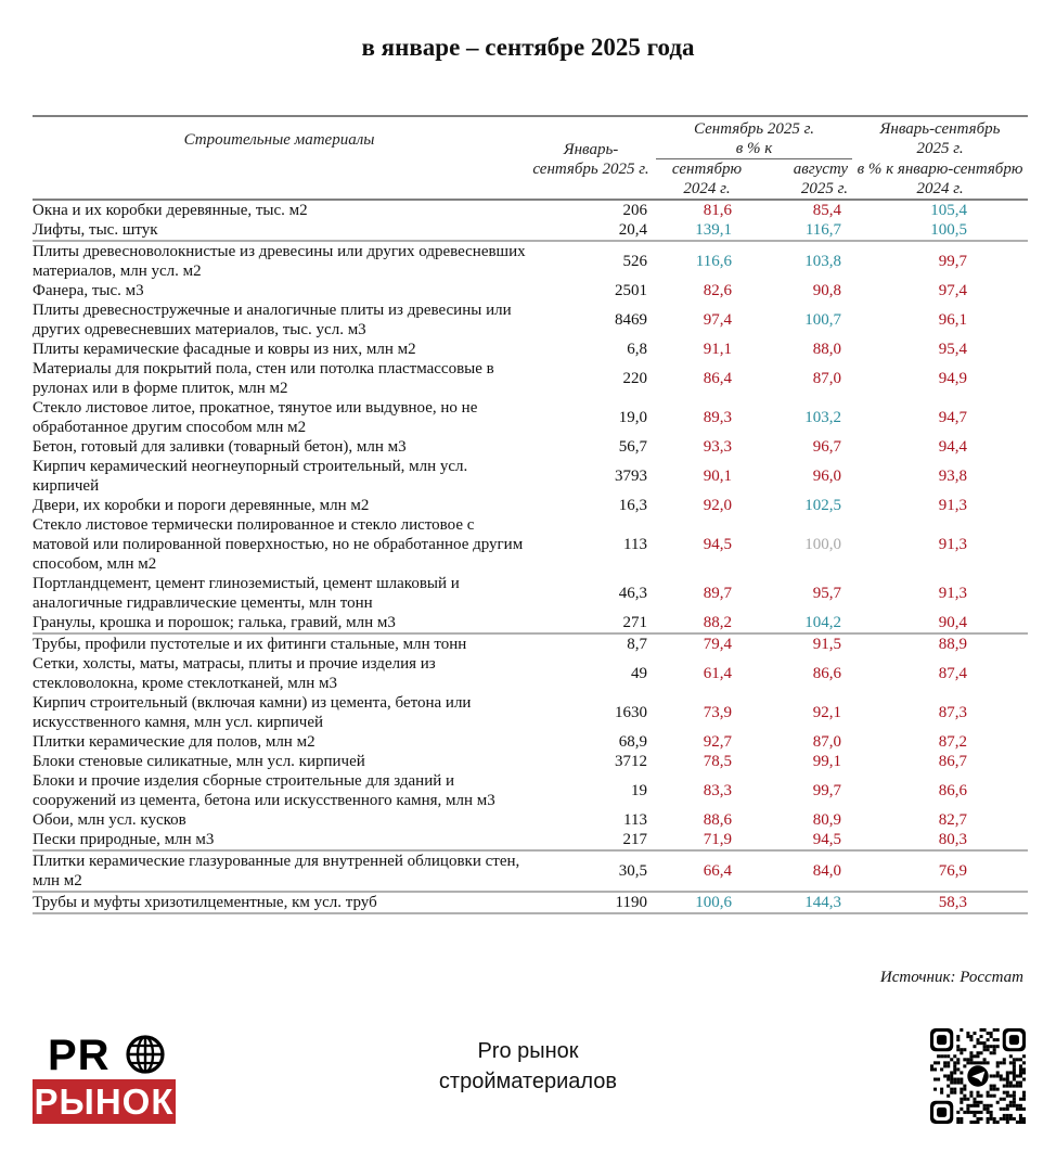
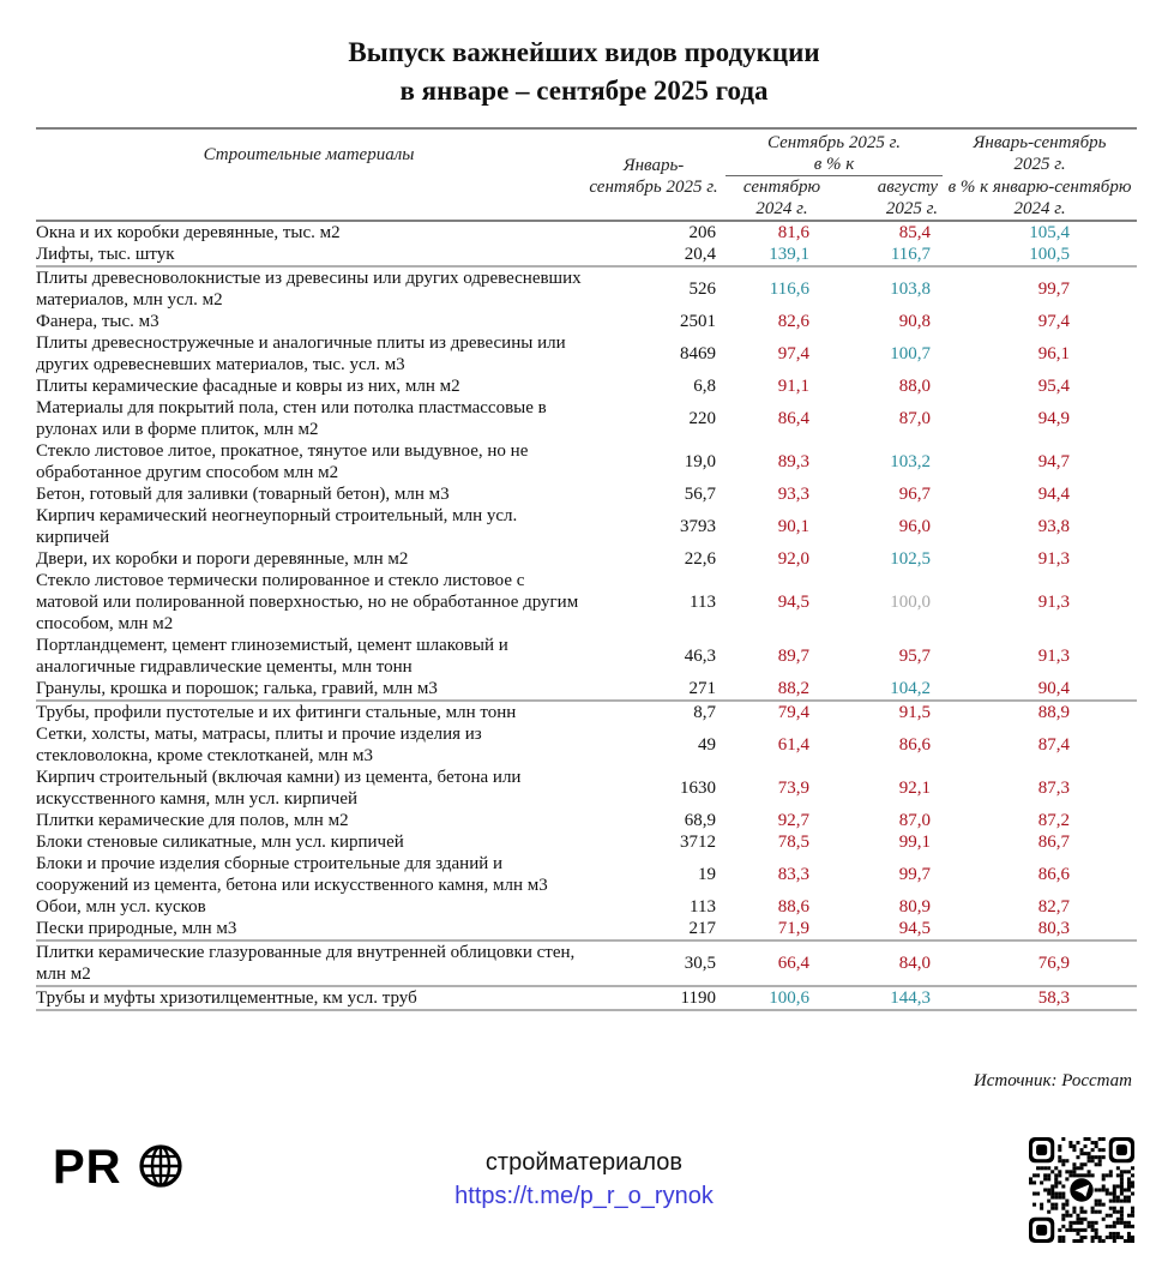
+ Выпуск важнейших видов продукции
  в январе – сентябре 2025 года
  Строительные материалы	Январь-	Сентябрь 2025 г. в % к	Январь-сентябрь 2025 г.
  	сентябрь 2025 г.	сентябрю 2024 г.	августу 2025 г.	в % к январю-сентябрю 2024 г.
  Окна и их коробки деревянные, тыс. м2	206	81,6	85,4	105,4
  Лифты, тыс. штук	20,4	139,1	116,7	100,5
  Плиты древесноволокнистые из древесины или других одревесневших материалов, млн усл. м2	526	116,6	103,8	99,7
  Фанера, тыс. м3	2501	82,6	90,8	97,4
  Плиты древесностружечные и аналогичные плиты из древесины или других одревесневших материалов, тыс. усл. м3	8469	97,4	100,7	96,1
  Плиты керамические фасадные и ковры из них, млн м2	6,8	91,1	88,0	95,4
  Материалы для покрытий пола, стен или потолка пластмассовые в рулонах или в форме плиток, млн м2	220	86,4	87,0	94,9
  Стекло листовое литое, прокатное, тянутое или выдувное, но не обработанное другим способом млн м2	19,0	89,3	103,2	94,7
  Бетон, готовый для заливки (товарный бетон), млн м3	56,7	93,3	96,7	94,4
  Кирпич керамический неогнеупорный строительный, млн усл. кирпичей	3793	90,1	96,0	93,8
- Двери, их коробки и пороги деревянные, млн м2	16,3	92,0	102,5	91,3
+ Двери, их коробки и пороги деревянные, млн м2	22,6	92,0	102,5	91,3
  Стекло листовое термически полированное и стекло листовое с матовой или полированной поверхностью, но не обработанное другим способом, млн м2	113	94,5	100,0	91,3
  Портландцемент, цемент глиноземистый, цемент шлаковый и аналогичные гидравлические цементы, млн тонн	46,3	89,7	95,7	91,3
  Гранулы, крошка и порошок; галька, гравий, млн м3	271	88,2	104,2	90,4
  Трубы, профили пустотелые и их фитинги стальные, млн тонн	8,7	79,4	91,5	88,9
  Сетки, холсты, маты, матрасы, плиты и прочие изделия из стекловолокна, кроме стеклотканей, млн м3	49	61,4	86,6	87,4
  Кирпич строительный (включая камни) из цемента, бетона или искусственного камня, млн усл. кирпичей	1630	73,9	92,1	87,3
  Плитки керамические для полов, млн м2	68,9	92,7	87,0	87,2
  Блоки стеновые силикатные, млн усл. кирпичей	3712	78,5	99,1	86,7
  Блоки и прочие изделия сборные строительные для зданий и сооружений из цемента, бетона или искусственного камня, млн м3	19	83,3	99,7	86,6
  Обои, млн усл. кусков	113	88,6	80,9	82,7
  Пески природные, млн м3	217	71,9	94,5	80,3
  Плитки керамические глазурованные для внутренней облицовки стен, млн м2	30,5	66,4	84,0	76,9
  Трубы и муфты хризотилцементные, км усл. труб	1190	100,6	144,3	58,3
  Источник: Росстат
  PR
- РЫНОК
- Pro рынок
  стройматериалов
+ https://t.me/p_r_o_rynok
